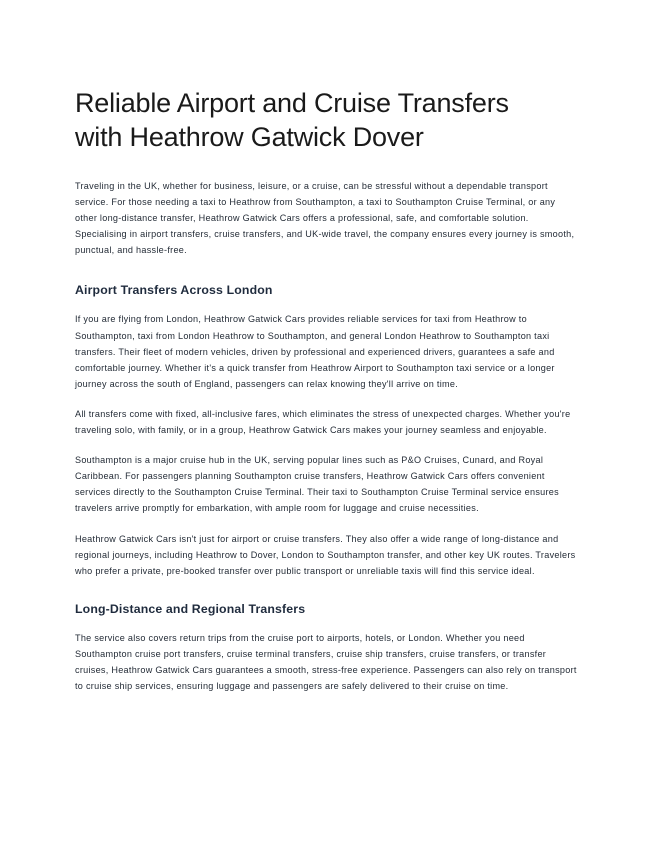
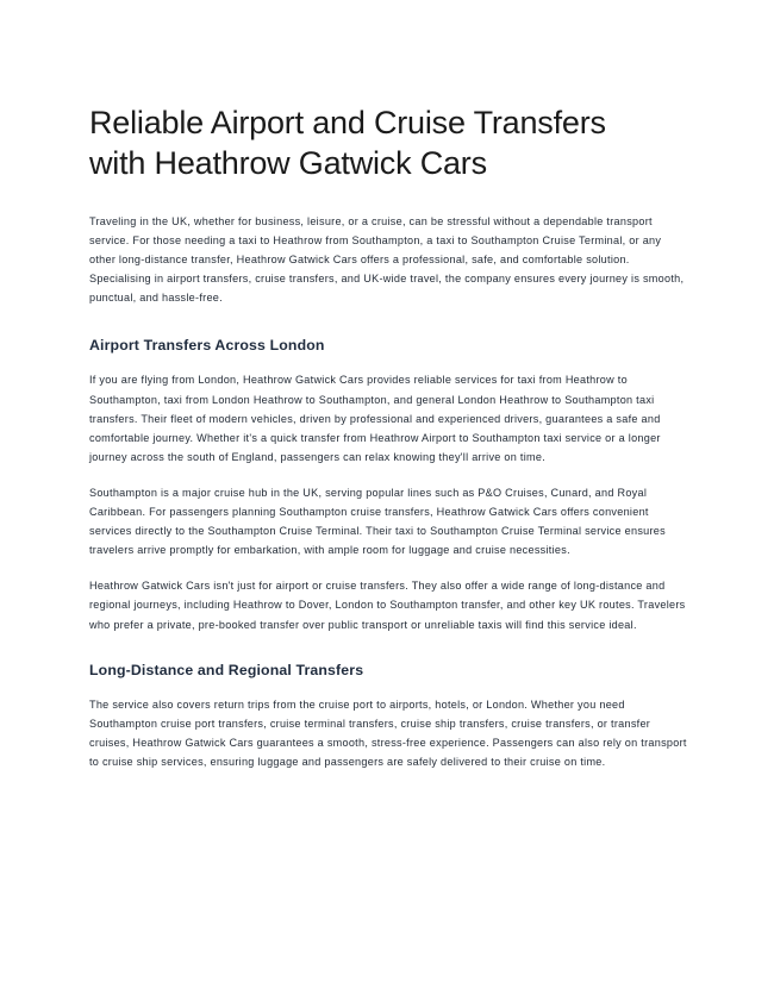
- Reliable Airport and Cruise Transfers with Heathrow Gatwick Dover
+ Reliable Airport and Cruise Transfers with Heathrow Gatwick Cars
  Traveling in the UK, whether for business, leisure, or a cruise, can be stressful without a dependable transport service. For those needing a taxi to Heathrow from Southampton, a taxi to Southampton Cruise Terminal, or any other long-distance transfer, Heathrow Gatwick Cars offers a professional, safe, and comfortable solution. Specialising in airport transfers, cruise transfers, and UK-wide travel, the company ensures every journey is smooth, punctual, and hassle-free.
  Airport Transfers Across London
  If you are flying from London, Heathrow Gatwick Cars provides reliable services for taxi from Heathrow to Southampton, taxi from London Heathrow to Southampton, and general London Heathrow to Southampton taxi transfers. Their fleet of modern vehicles, driven by professional and experienced drivers, guarantees a safe and comfortable journey. Whether it's a quick transfer from Heathrow Airport to Southampton taxi service or a longer journey across the south of England, passengers can relax knowing they'll arrive on time.
- All transfers come with fixed, all-inclusive fares, which eliminates the stress of unexpected charges. Whether you're traveling solo, with family, or in a group, Heathrow Gatwick Cars makes your journey seamless and enjoyable.
  Southampton is a major cruise hub in the UK, serving popular lines such as P&O Cruises, Cunard, and Royal Caribbean. For passengers planning Southampton cruise transfers, Heathrow Gatwick Cars offers convenient services directly to the Southampton Cruise Terminal. Their taxi to Southampton Cruise Terminal service ensures travelers arrive promptly for embarkation, with ample room for luggage and cruise necessities.
  Heathrow Gatwick Cars isn't just for airport or cruise transfers. They also offer a wide range of long-distance and regional journeys, including Heathrow to Dover, London to Southampton transfer, and other key UK routes. Travelers who prefer a private, pre-booked transfer over public transport or unreliable taxis will find this service ideal.
  Long-Distance and Regional Transfers
  The service also covers return trips from the cruise port to airports, hotels, or London. Whether you need Southampton cruise port transfers, cruise terminal transfers, cruise ship transfers, cruise transfers, or transfer cruises, Heathrow Gatwick Cars guarantees a smooth, stress-free experience. Passengers can also rely on transport to cruise ship services, ensuring luggage and passengers are safely delivered to their cruise on time.
